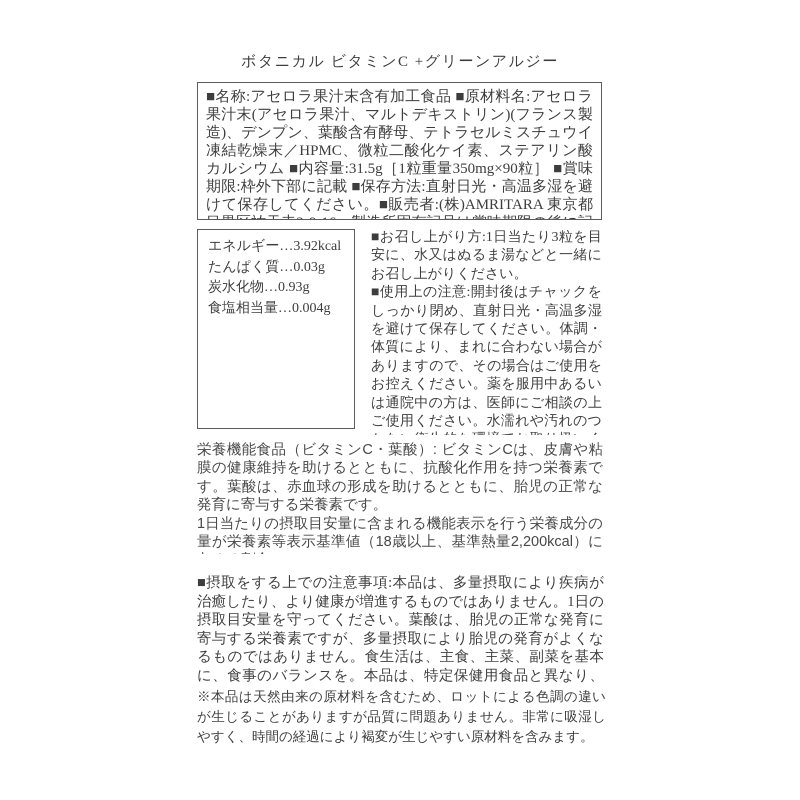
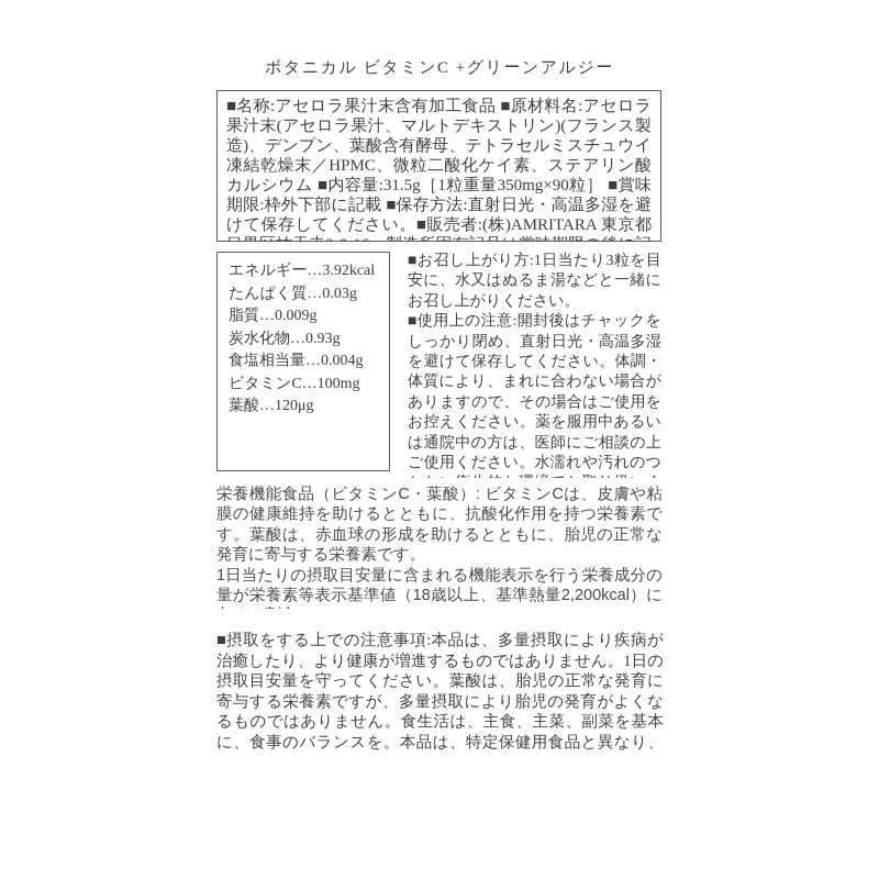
  ボタニカル ビタミンC +グリーンアルジー
  ■名称:アセロラ果汁末含有加工食品 ■原材料名:アセロラ果汁末(アセロラ果汁、マルトデキストリン)(フランス製造)、デンプン、葉酸含有酵母、テトラセルミスチュウイ凍結乾燥末／HPMC、微粒二酸化ケイ素、ステアリン酸カルシウム ■内容量:31.5g［1粒重量350mg×90粒］ ■賞味期限:枠外下部に記載 ■保存方法:直射日光・高温多湿を避けて保存してください。■販売者:(株)AMRITARA 東京都
  エネルギー…3.92kcal
  たんぱく質…0.03g
+ 脂質…0.009g
  炭水化物…0.93g
  食塩相当量…0.004g
+ ビタミンC…100mg
+ 葉酸…120μg
  ■お召し上がり方:1日当たり3粒を目安に、水又はぬるま湯などと一緒にお召し上がりください。
  ■使用上の注意:開封後はチャックをしっかり閉め、直射日光・高温多湿を避けて保存してください。体調・体質により、まれに合わない場合がありますので、その場合はご使用をお控えください。薬を服用中あるいは通院中の方は、医師にご相談の上ご使用ください。水濡れや汚れのつ
  栄養機能食品（ビタミンC・葉酸）: ビタミンCは、皮膚や粘膜の健康維持を助けるとともに、抗酸化作用を持つ栄養素です。葉酸は、赤血球の形成を助けるとともに、胎児の正常な発育に寄与する栄養素です。
  1日当たりの摂取目安量に含まれる機能表示を行う栄養成分の量が栄養素等表示基準値（18歳以上、基準熱量2,200kcal）に
  ■摂取をする上での注意事項:本品は、多量摂取により疾病が治癒したり、より健康が増進するものではありません。1日の摂取目安量を守ってください。葉酸は、胎児の正常な発育に寄与する栄養素ですが、多量摂取により胎児の発育がよくなるものではありません。食生活は、主食、主菜、副菜を基本に、食事のバランスを。本品は、特定保健用食品と異なり、
- ※本品は天然由来の原材料を含むため、ロットによる色調の違いが生じることがありますが品質に問題ありません。非常に吸湿しやすく、時間の経過により褐変が生じやすい原材料を含みます。
